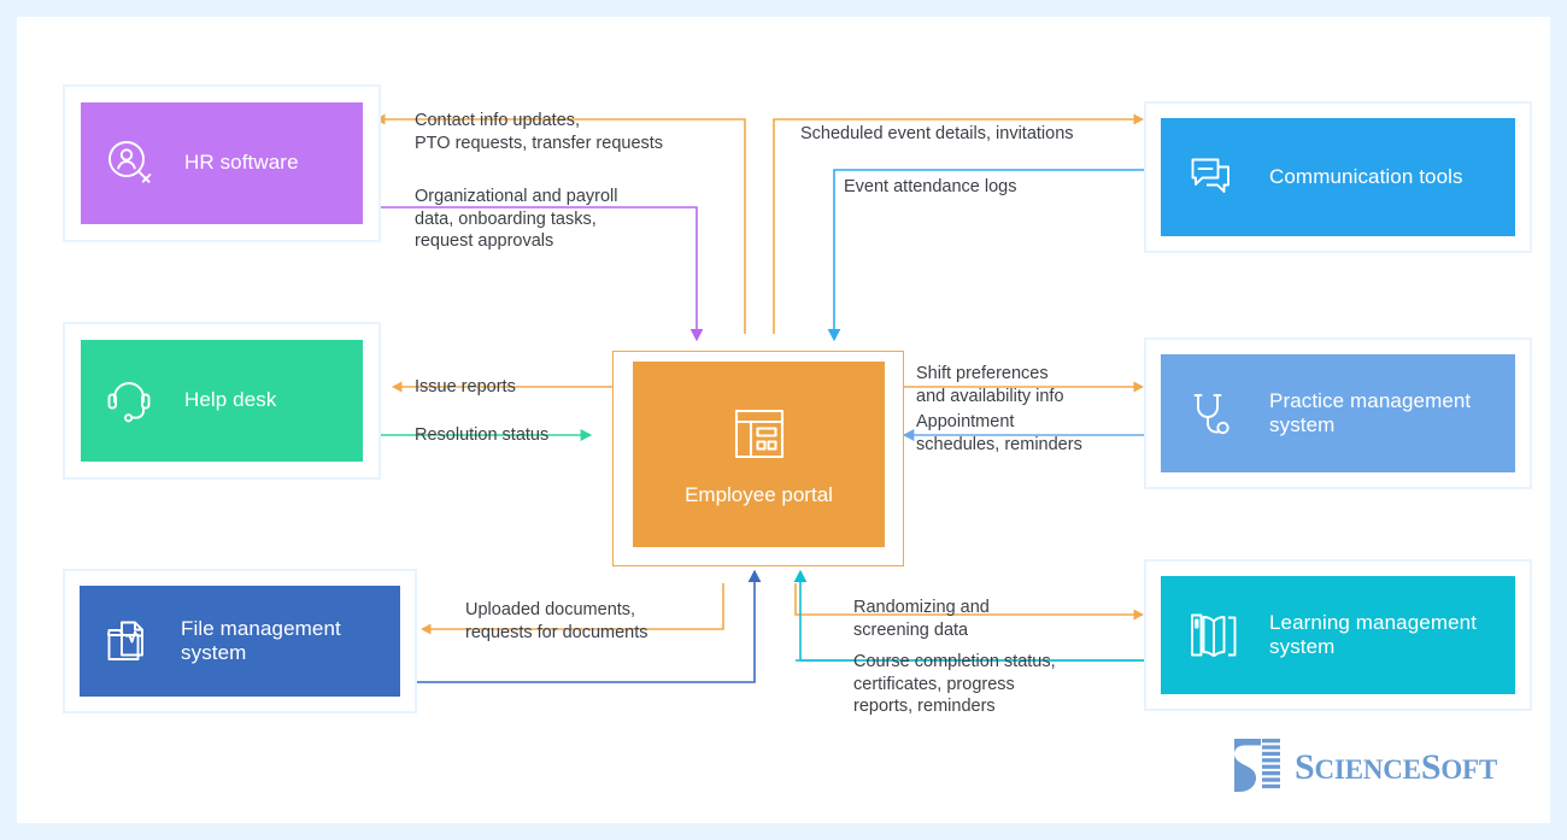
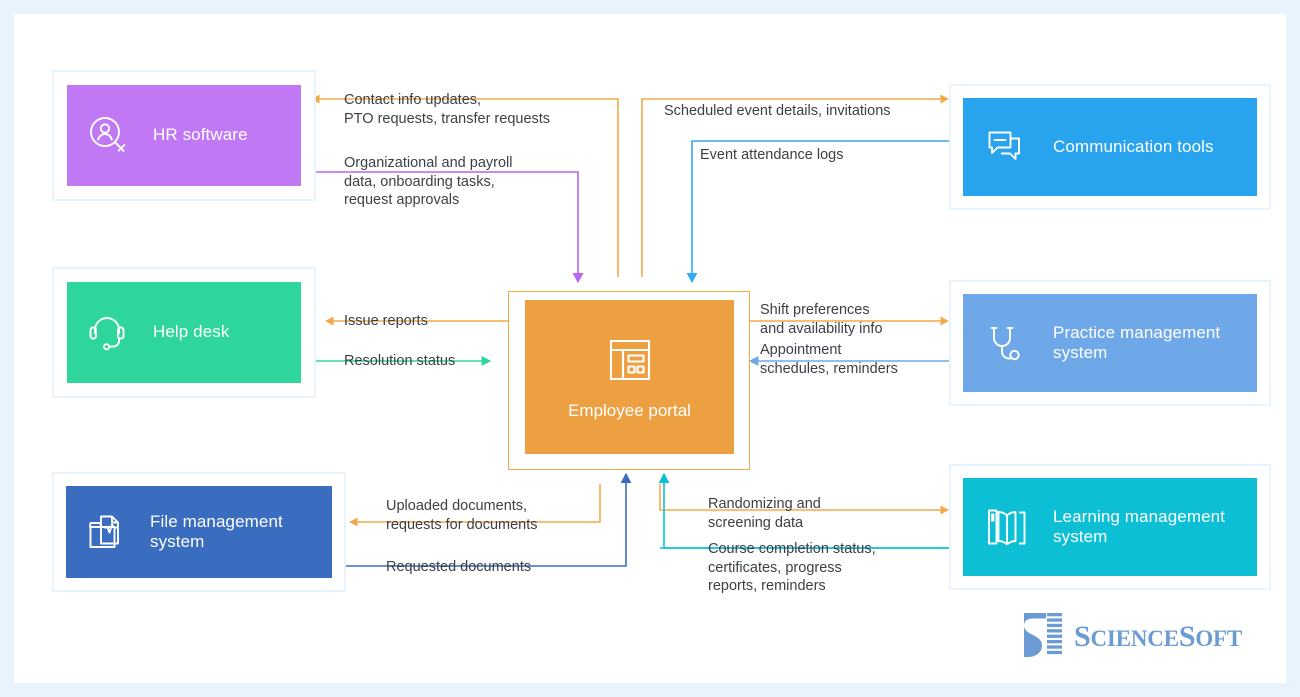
  HR software
  Communication tools
  Help desk
  Practice management system
  File management system
  Learning management system
  Employee portal
  Contact info updates,
  PTO requests, transfer requests
  Organizational and payroll
  data, onboarding tasks,
  request approvals
  Scheduled event details, invitations
  Event attendance logs
  Issue reports
  Resolution status
  Shift preferences
  and availability info
  Appointment
  schedules, reminders
  Uploaded documents,
  requests for documents
+ Requested documents
  Randomizing and
  screening data
  Course completion status,
  certificates, progress
  reports, reminders
  SCIENCESOFT
